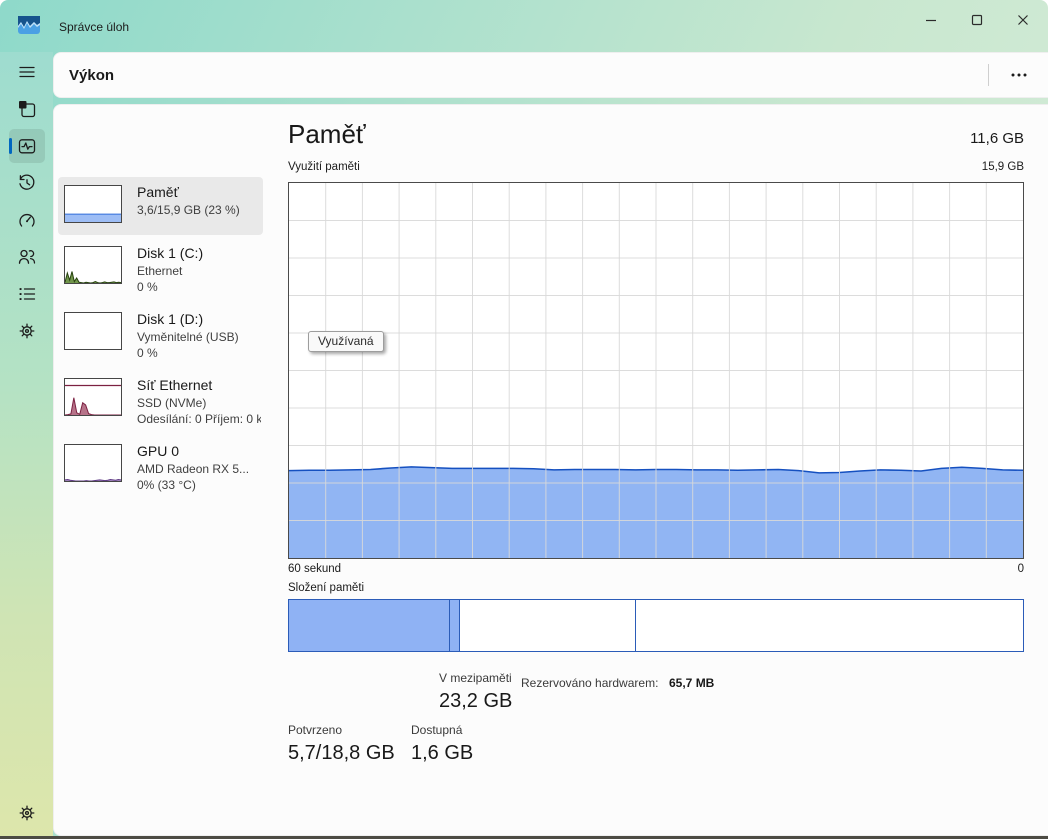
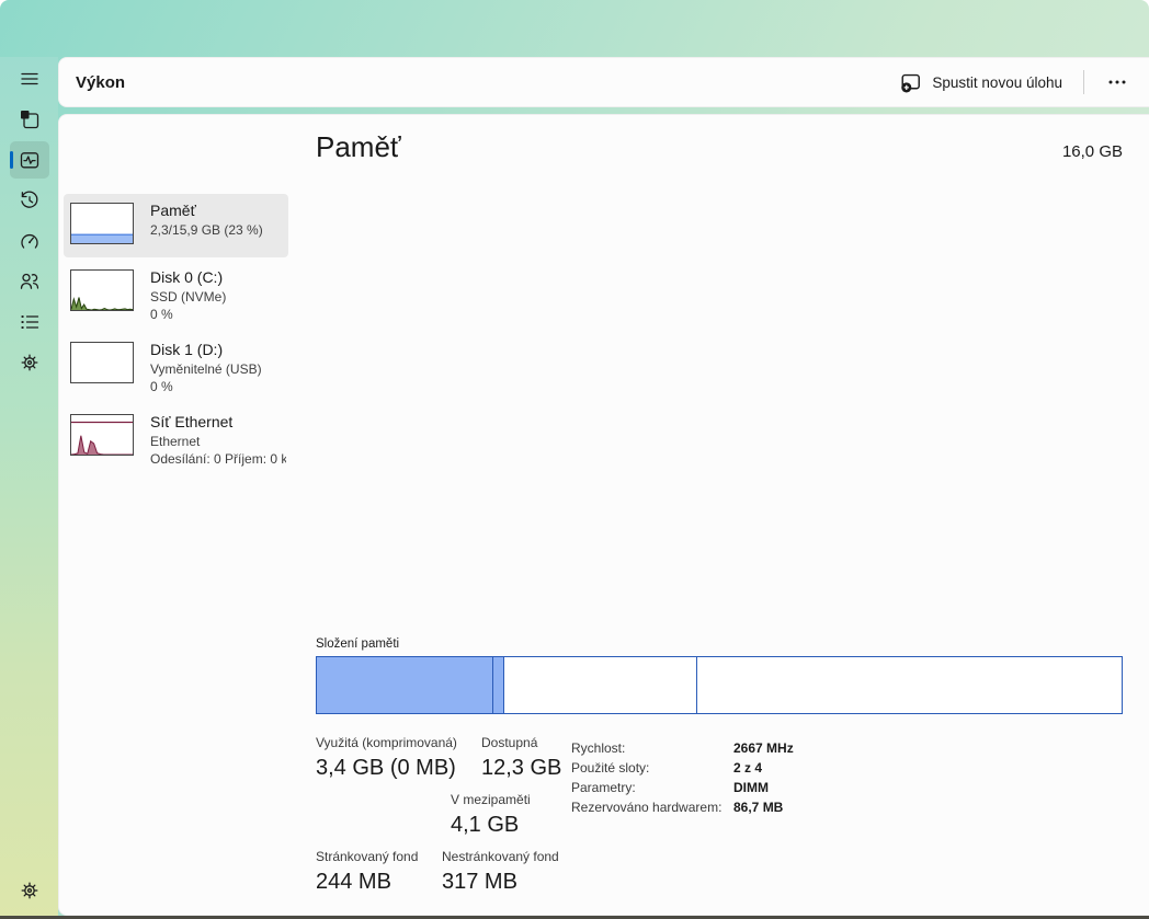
- Správce úloh
  Výkon
+ Spustit novou úlohu
  Paměť
- 3,6/15,9 GB (23 %)
+ 2,3/15,9 GB (23 %)
- Disk 1 (C:)
+ Disk 0 (C:)
- Ethernet
+ SSD (NVMe)
  0 %
  Disk 1 (D:)
  Vyměnitelné (USB)
  0 %
  Síť Ethernet
- SSD (NVMe)
+ Ethernet
  Odesílání: 0 Příjem: 0 k
- GPU 0
- AMD Radeon RX 5...
- 0% (33 °C)
  Paměť
- 11,6 GB
+ 16,0 GB
- Využití paměti
- 15,9 GB
- Využívaná
- 60 sekund
- 0
  Složení paměti
+ Využitá (komprimovaná)
+ 3,4 GB (0 MB)
- V mezipaměti
+ Dostupná
- 23,2 GB
+ 12,3 GB
- Potvrzeno
- 5,7/18,8 GB
- Dostupná
+ V mezipaměti
- 1,6 GB
+ 4,1 GB
+ Stránkovaný fond
+ 244 MB
+ Nestránkovaný fond
+ 317 MB
+ Rychlost:
+ 2667 MHz
+ Použité sloty:
+ 2 z 4
+ Parametry:
+ DIMM
  Rezervováno hardwarem:
- 65,7 MB
+ 86,7 MB
